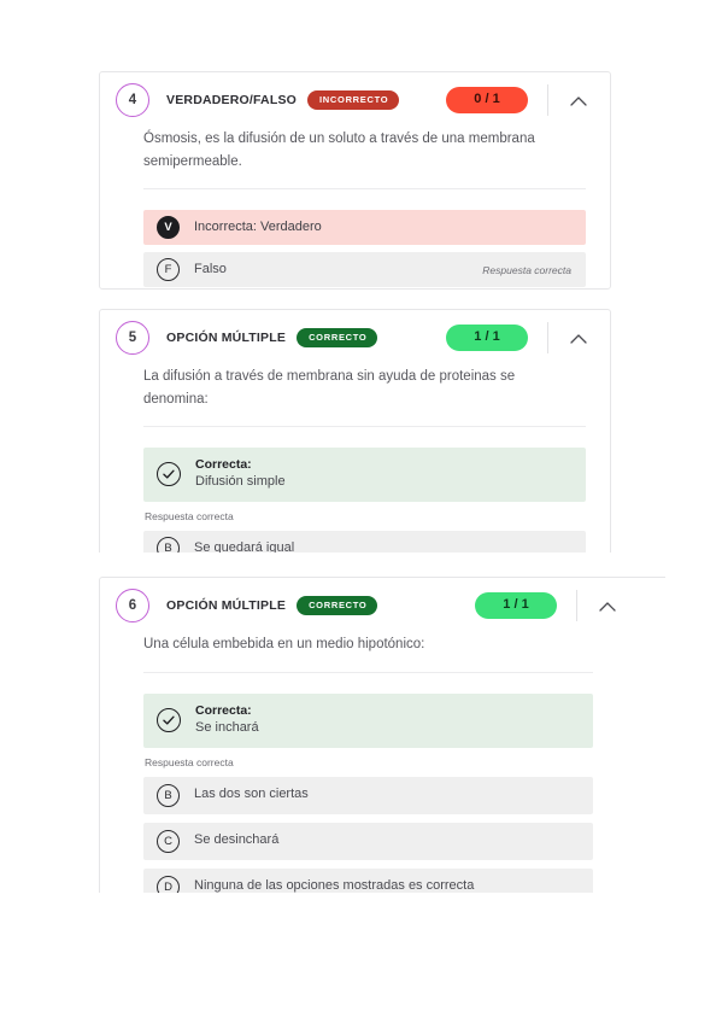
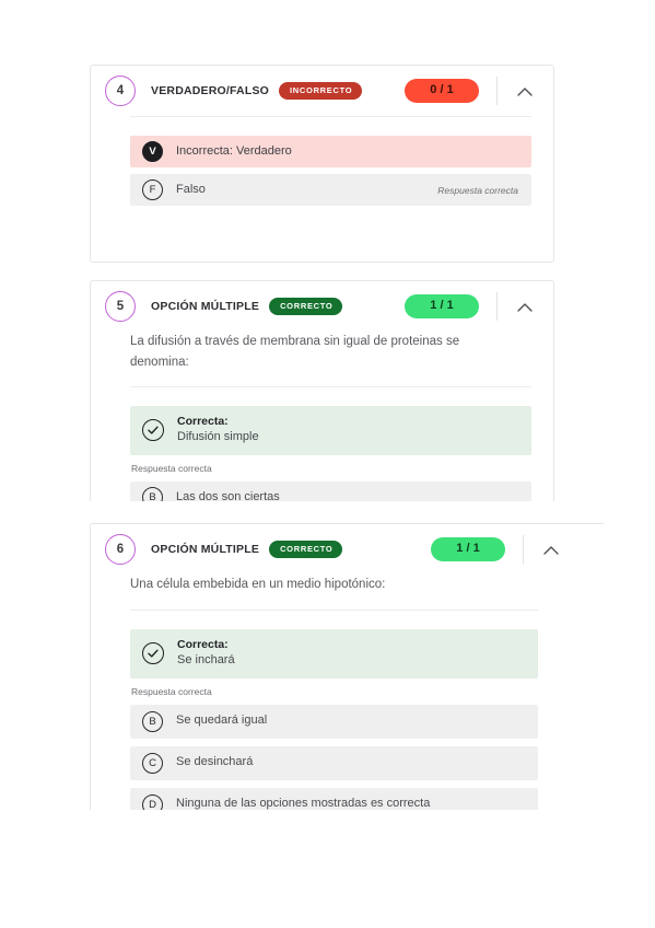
  4
  VERDADERO/FALSO
  INCORRECTO
  0 / 1
- Ósmosis, es la difusión de un soluto a través de una membrana semipermeable.
  V
  Incorrecta: Verdadero
  F
  Falso
  Respuesta correcta
  5
  OPCIÓN MÚLTIPLE
  CORRECTO
  1 / 1
- La difusión a través de membrana sin ayuda de proteinas se denomina:
+ La difusión a través de membrana sin igual de proteinas se denomina:
  Correcta:
  Difusión simple
  Respuesta correcta
  B
- Se quedará igual
+ Las dos son ciertas
  6
  OPCIÓN MÚLTIPLE
  CORRECTO
  1 / 1
  Una célula embebida en un medio hipotónico:
  Correcta:
  Se inchará
  Respuesta correcta
  B
- Las dos son ciertas
+ Se quedará igual
  C
  Se desinchará
  D
  Ninguna de las opciones mostradas es correcta
